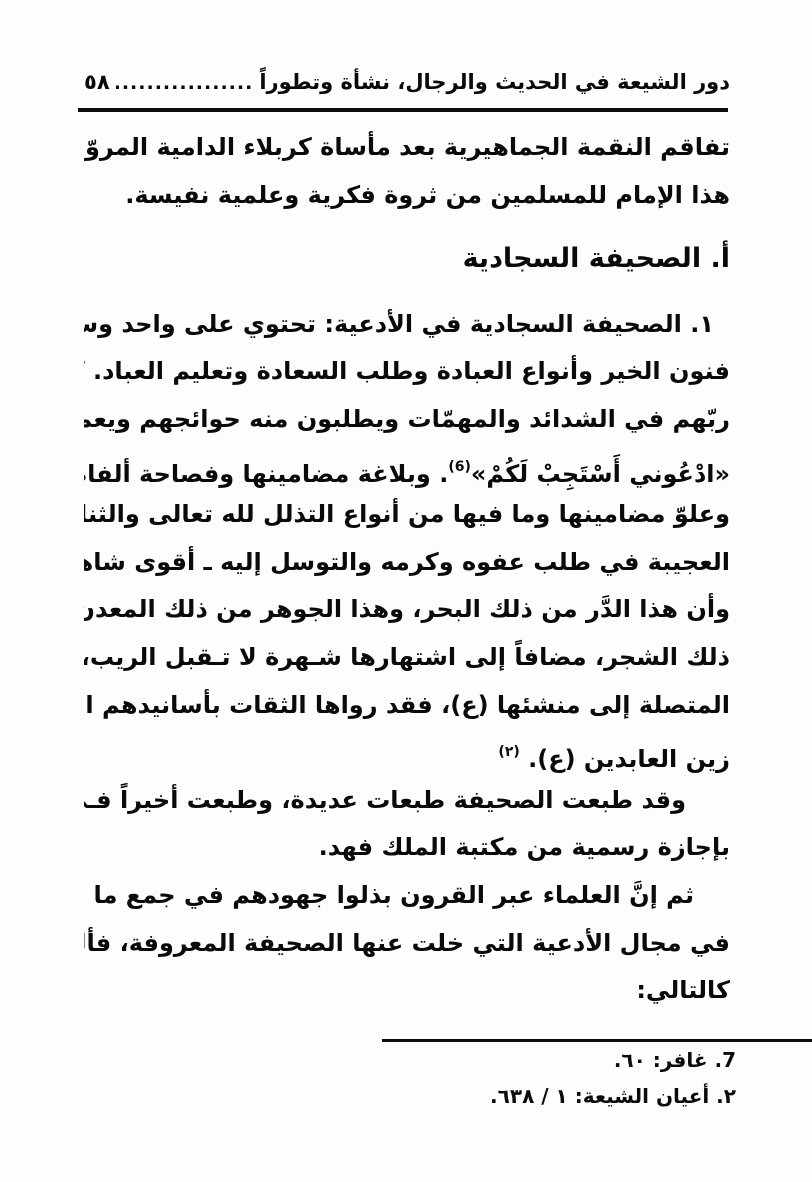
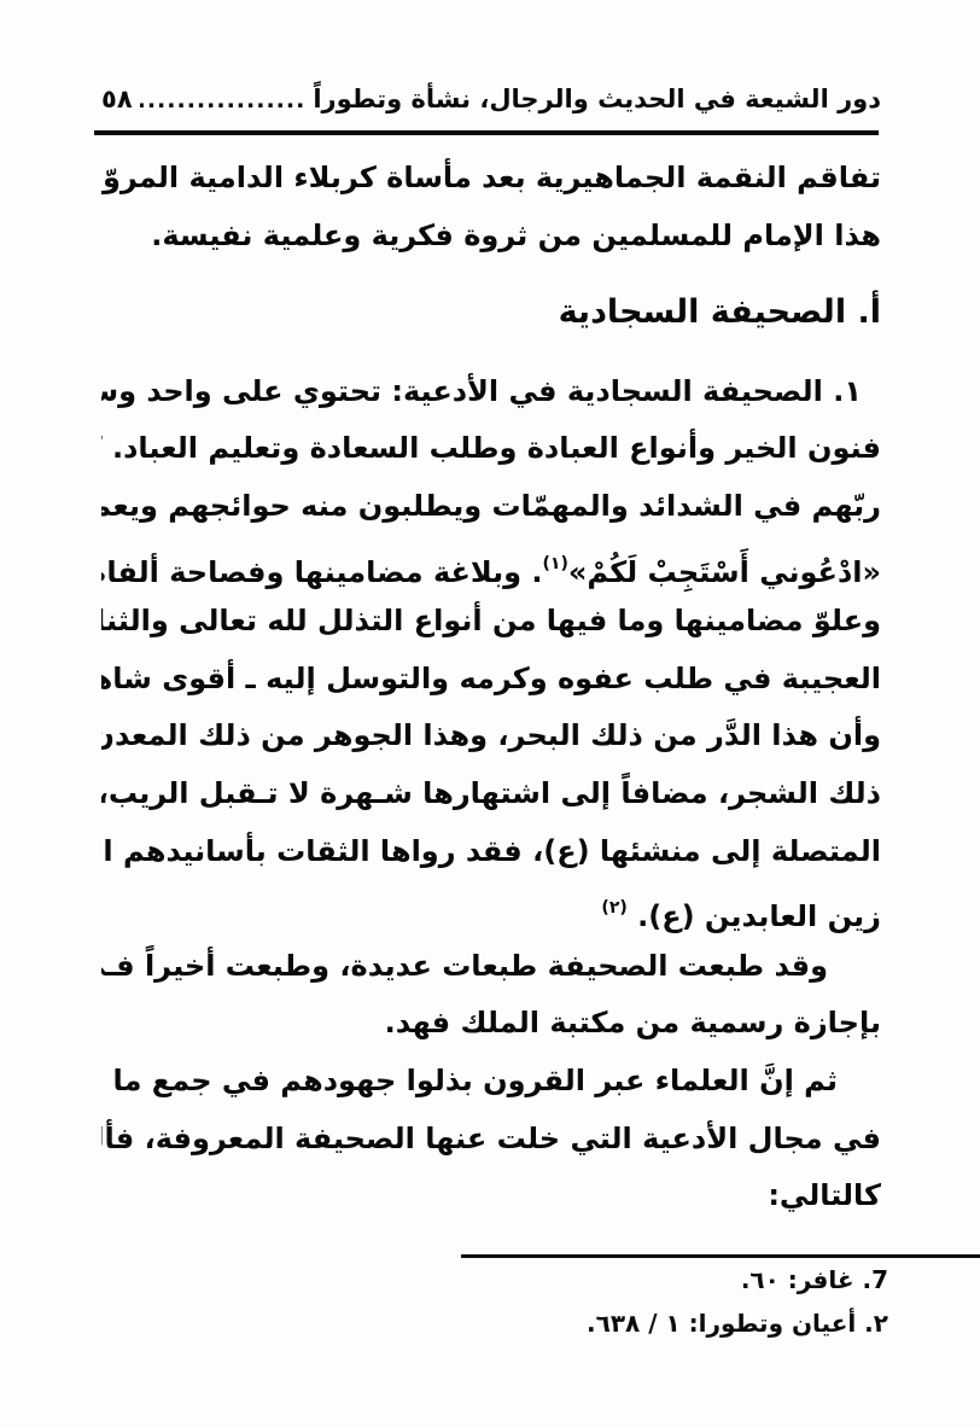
  دور الشيعة في الحديث والرجال، نشأة وتطوراً
  ٥٨
  تفاقم النقمة الجماهيرية بعد مأساة كربلاء الدامية المروّ
  هذا الإمام للمسلمين من ثروة فكرية وعلمية نفيسة.
  أ. الصحيفة السجادية
  ١. الصحيفة السجادية في الأدعية: تحتوي على واحد وس
  فنون الخير وأنواع العبادة وطلب السعادة وتعليم العباد.
  ربّهم في الشدائد والمهمّات ويطلبون منه حوائجهم ويعم
- «ادْعُوني أَسْتَجِبْ لَكُمْ»(6). وبلاغة مضامينها وفصاحة ألفا
+ «ادْعُوني أَسْتَجِبْ لَكُمْ»(١). وبلاغة مضامينها وفصاحة ألفا
  وعلوّ مضامينها وما فيها من أنواع التذلل لله تعالى والثنا
  العجيبة في طلب عفوه وكرمه والتوسل إليه ـ أقوى شاه
  وأن هذا الدَّر من ذلك البحر، وهذا الجوهر من ذلك المعدن
  ذلك الشجر، مضافاً إلى اشتهارها شـهرة لا تـقبل الريب،
  المتصلة إلى منشئها (ع)، فقد رواها الثقات بأسانيدهم ا
  زين العابدين (ع). (٢)
  وقد طبعت الصحيفة طبعات عديدة، وطبعت أخيراً فـ
  بإجازة رسمية من مكتبة الملك فهد.
  ثم إنَّ العلماء عبر القرون بذلوا جهودهم في جمع ما
  في مجال الأدعية التي خلت عنها الصحيفة المعروفة، فأ
  كالتالي:
  7. غافر: ٦٠.
- ٢. أعيان الشيعة: ١ / ٦٣٨.
+ ٢. أعيان وتطورا: ١ / ٦٣٨.
